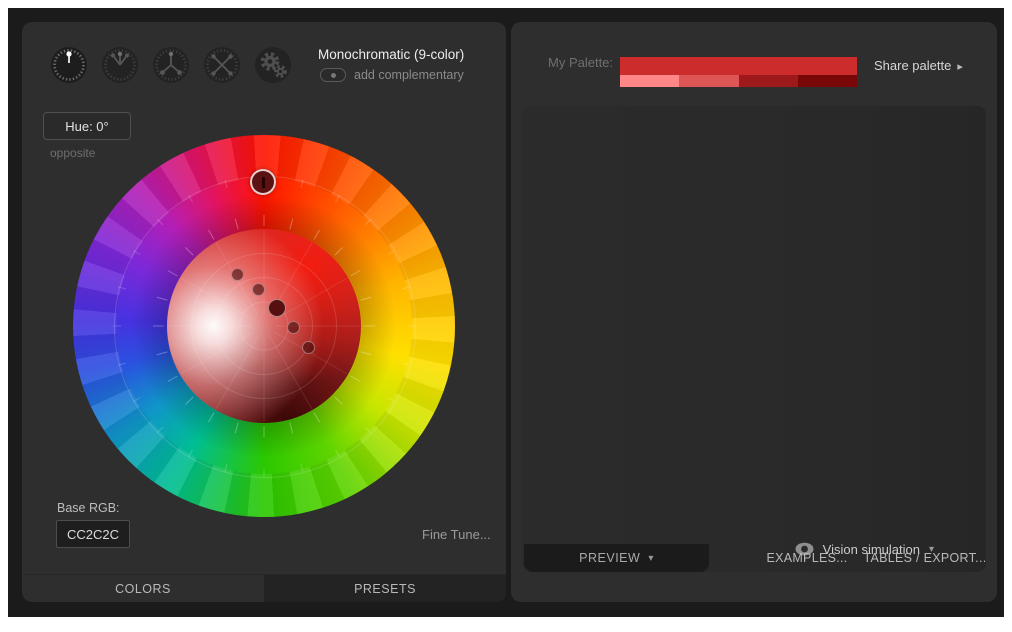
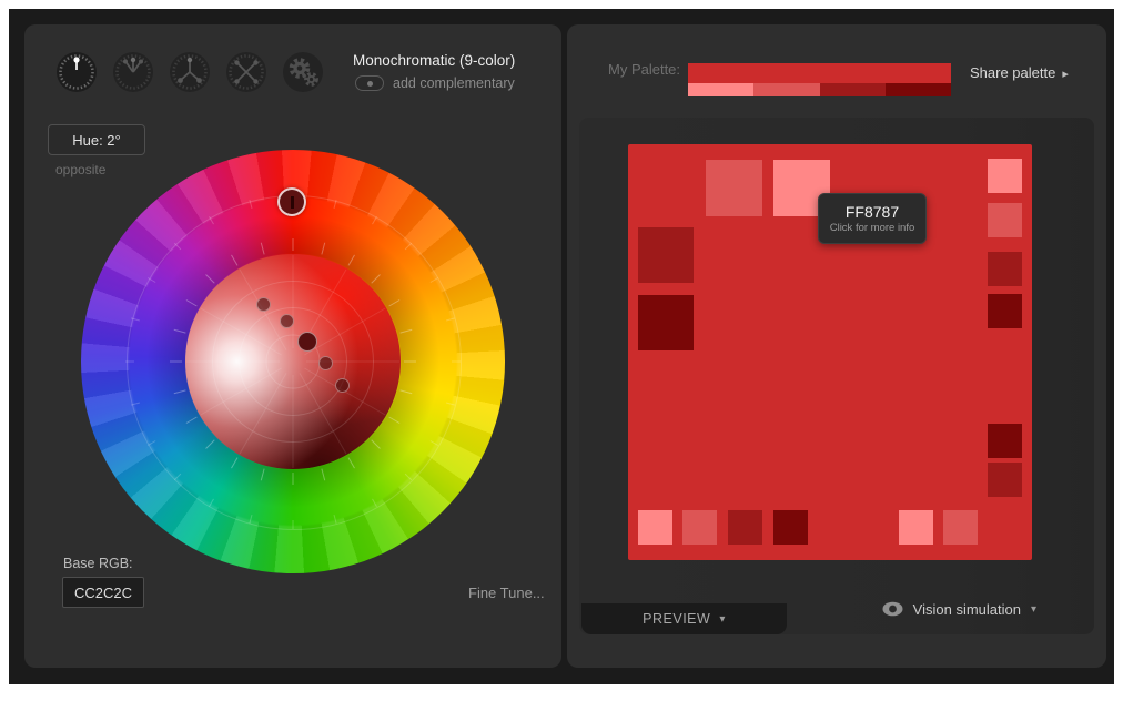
  Monochromatic (9-color)
  add complementary
- Hue: 0°
+ Hue: 2°
  opposite
  Base RGB:
  CC2C2C
  Fine Tune...
- COLORS
- PRESETS
  My Palette:
  Share palette ▸
+ FF8787
+ Click for more info
  Vision simulation
  ▾
  PREVIEW
  ▾
- EXAMPLES...
- TABLES / EXPORT...
